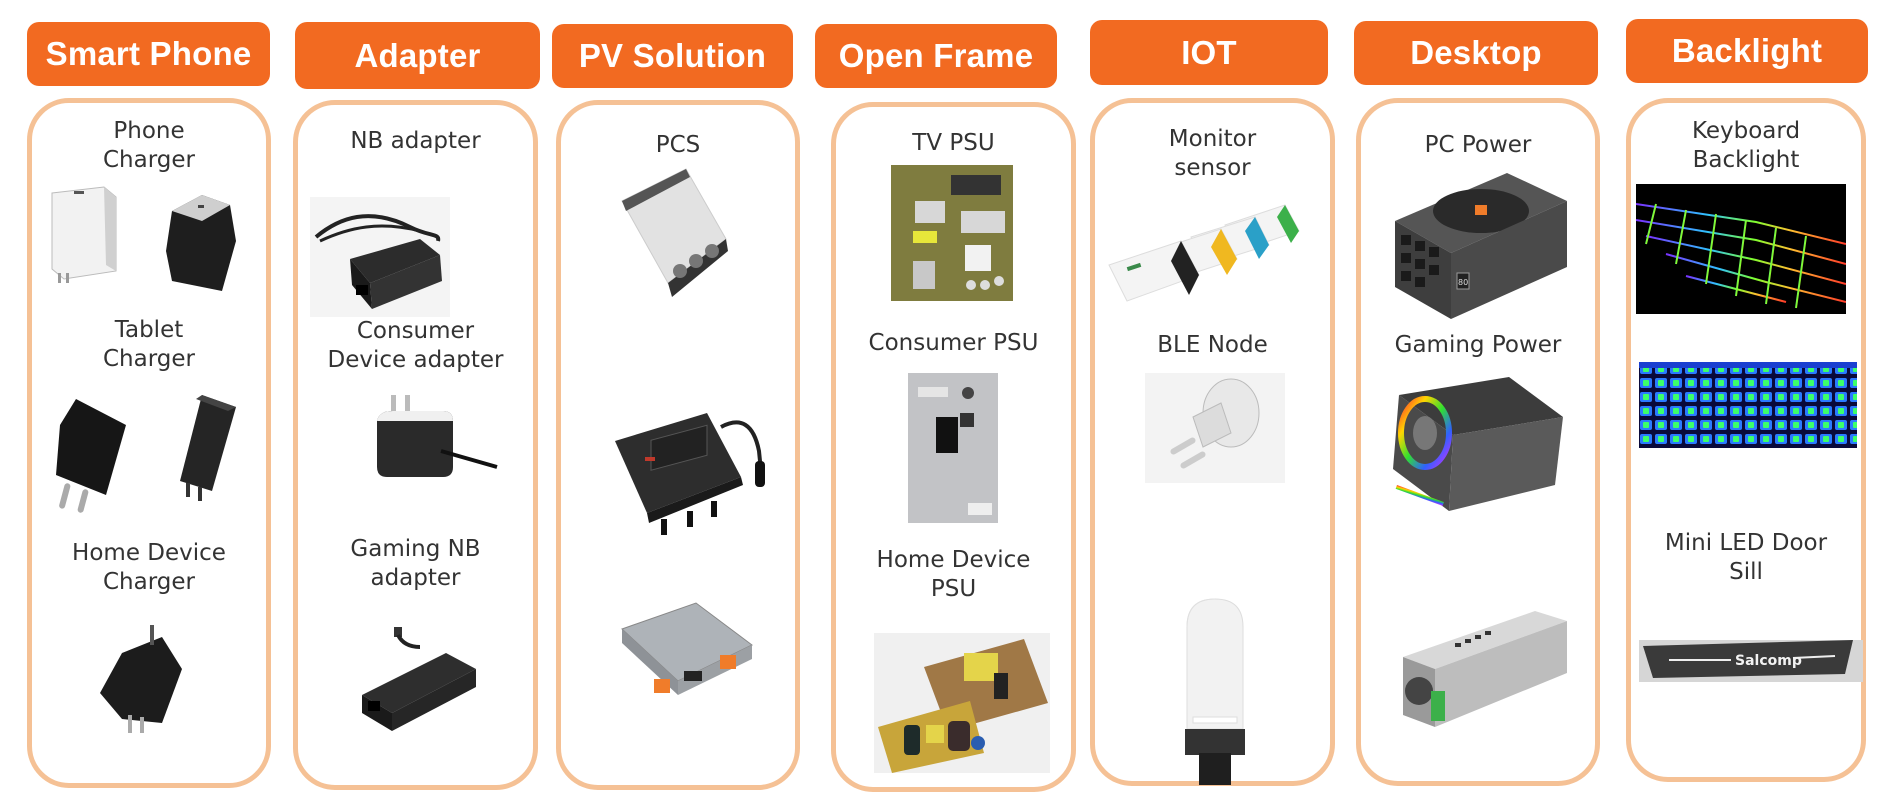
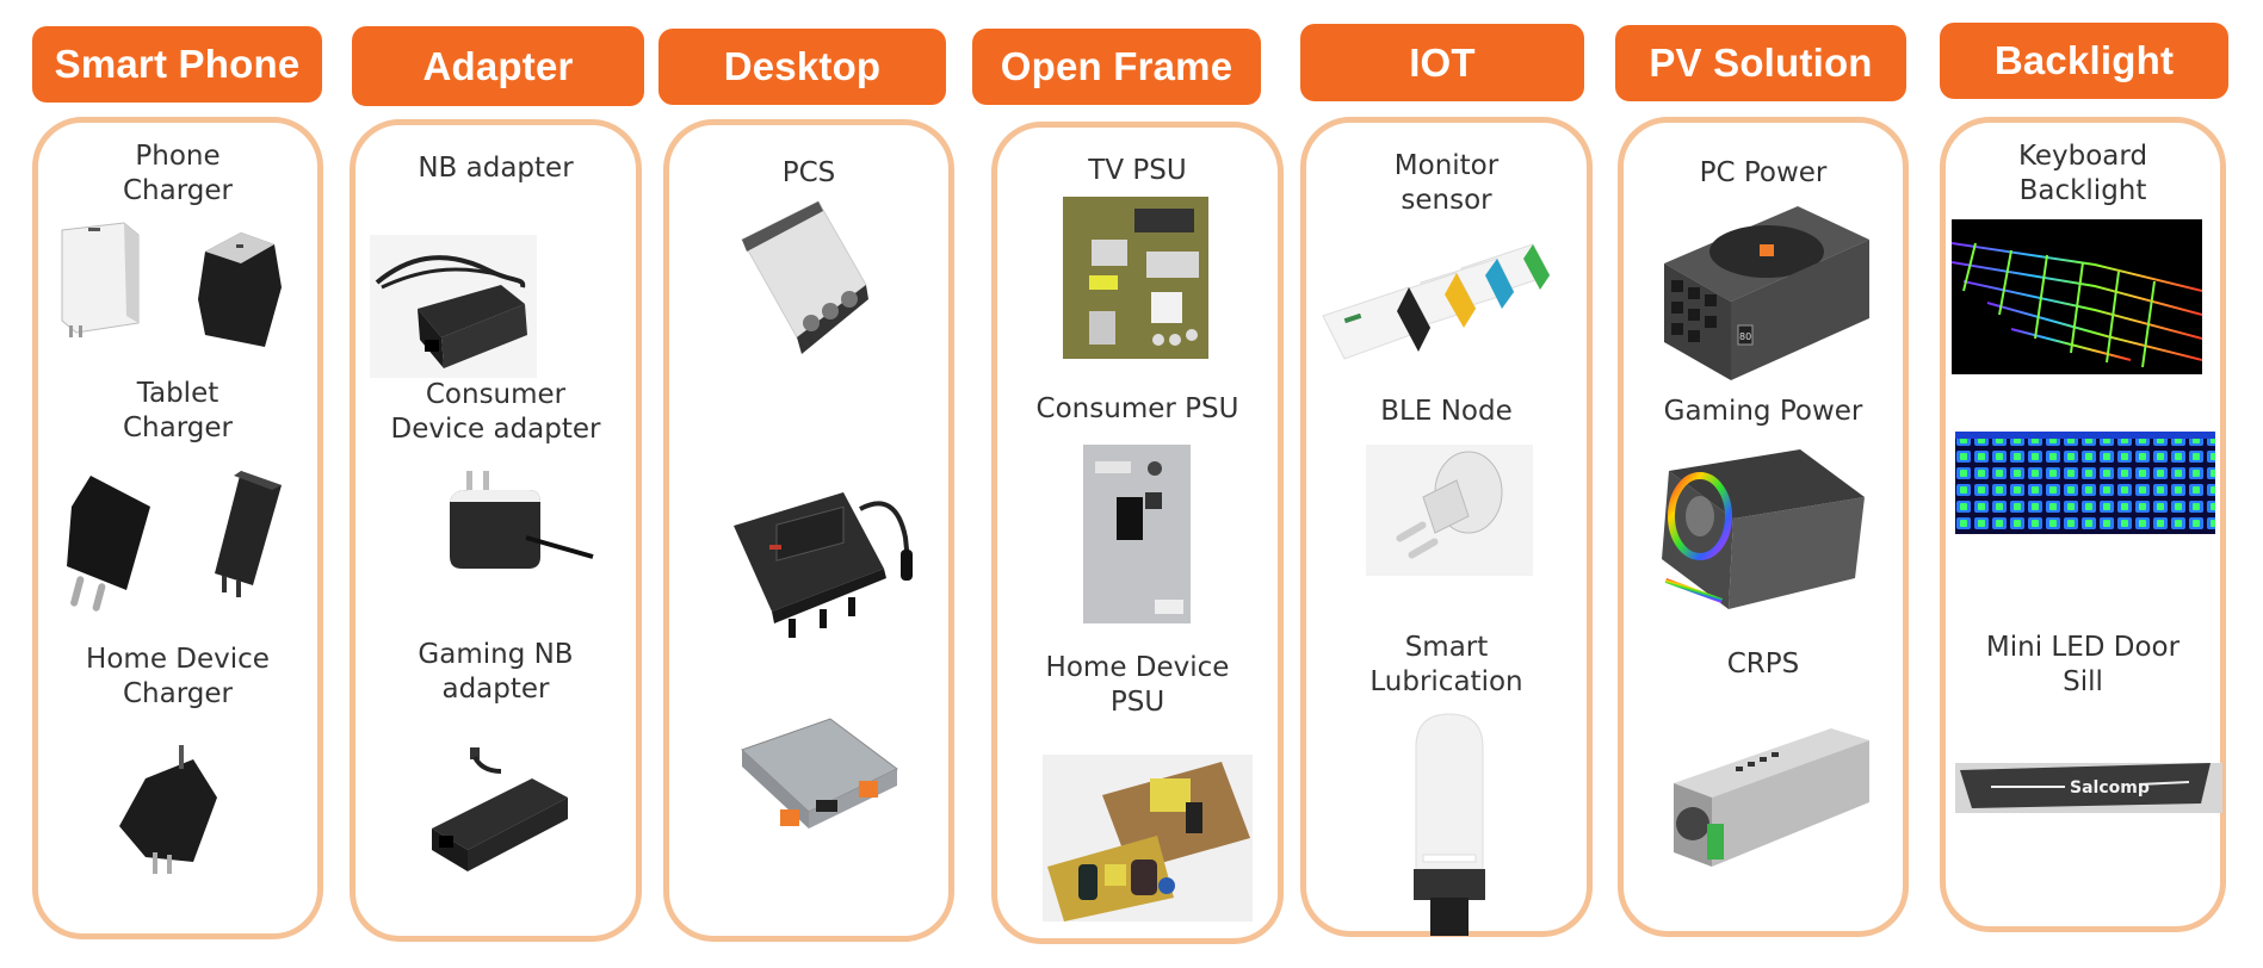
  Smart Phone
  Phone
  Charger
  Tablet
  Charger
  Home Device
  Charger
  Adapter
  NB adapter
  Consumer
  Device adapter
  Gaming NB
  adapter
- PV Solution
+ Desktop
  PCS
  Open Frame
  TV PSU
  Consumer PSU
  Home Device
  PSU
  IOT
  Monitor
  sensor
  BLE Node
+ Smart
+ Lubrication
- Desktop
+ PV Solution
  PC Power
  80
  Gaming Power
+ CRPS
  Backlight
  Keyboard
  Backlight
  Mini LED Door
  Sill
  Salcomp
